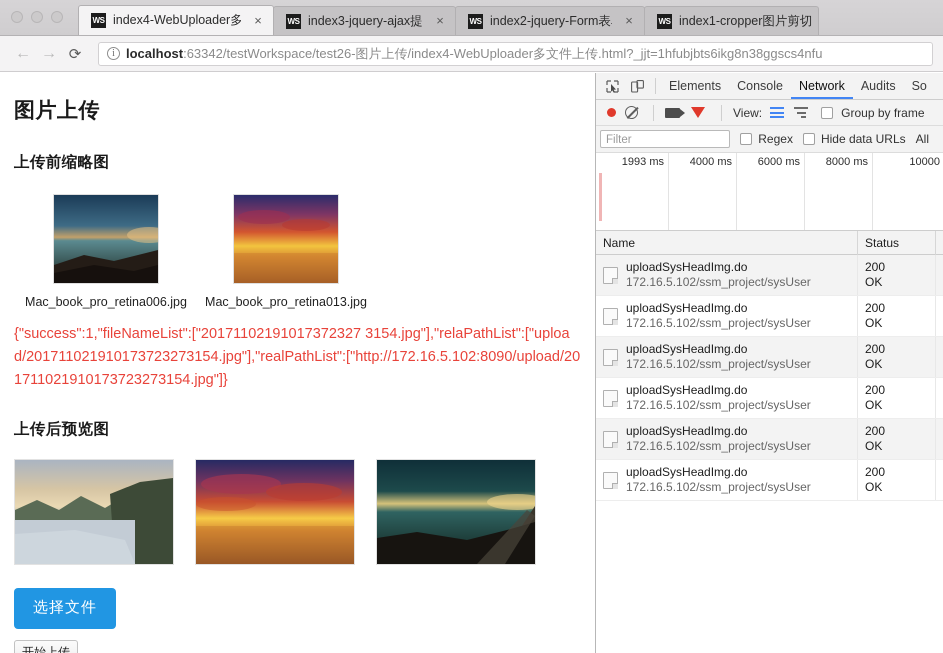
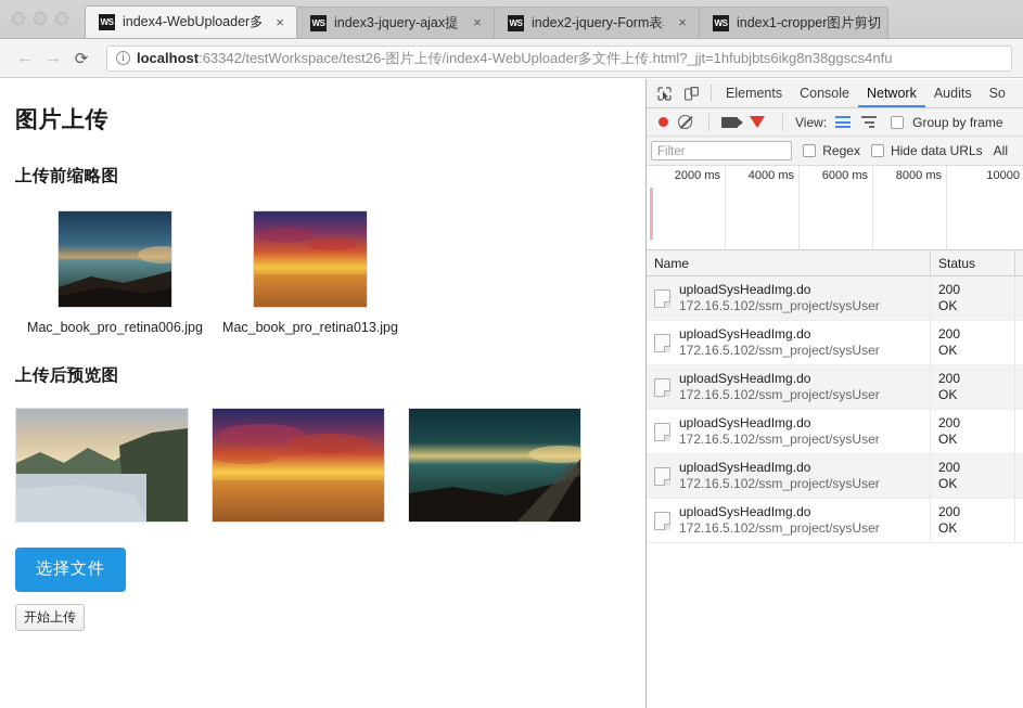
  WS
  index4-WebUploader多
  ×
  WS
  index3-jquery-ajax提
  ×
  WS
  index2-jquery-Form表
  ×
  WS
  index1-cropper图片剪切
  ←
  →
  ⟳
  i
  localhost
  :63342/testWorkspace/test26-图片上传/index4-WebUploader多文件上传.html?_jjt=1hfubjbts6ikg8n38ggscs4nfu
  图片上传
  上传前缩略图
  Mac_book_pro_retina006.jpg
  Mac_book_pro_retina013.jpg
- {"success":1,"fileNameList":["20171102191017372327 3154.jpg"],"relaPathList":["upload/201711021910173723273154.jpg"],"realPathList":["http://172.16.5.102:8090/upload/201711021910173723273154.jpg"]}
  上传后预览图
  选择文件
  开始上传
  Elements
  Console
  Network
  Audits
  So
  View:
  Group by frame
  Filter
  Regex
  Hide data URLs
  All
- 1993 ms
+ 2000 ms
  4000 ms
  6000 ms
  8000 ms
  10000
  Name
  Status
  uploadSysHeadImg.do
  172.16.5.102/ssm_project/sysUser
  200
  OK
  uploadSysHeadImg.do
  172.16.5.102/ssm_project/sysUser
  200
  OK
  uploadSysHeadImg.do
  172.16.5.102/ssm_project/sysUser
  200
  OK
  uploadSysHeadImg.do
  172.16.5.102/ssm_project/sysUser
  200
  OK
  uploadSysHeadImg.do
  172.16.5.102/ssm_project/sysUser
  200
  OK
  uploadSysHeadImg.do
  172.16.5.102/ssm_project/sysUser
  200
  OK
